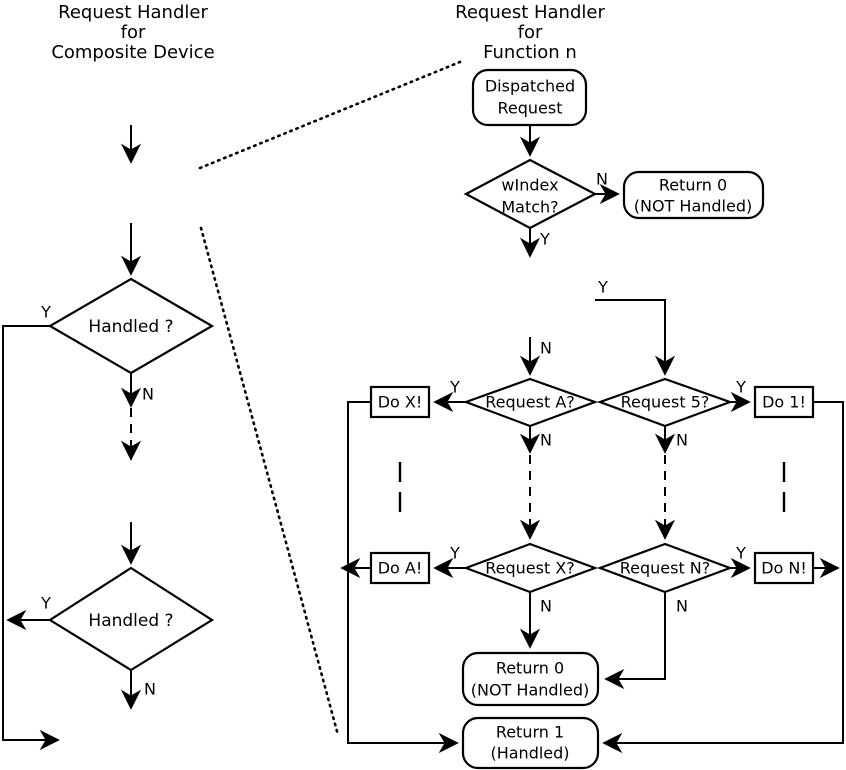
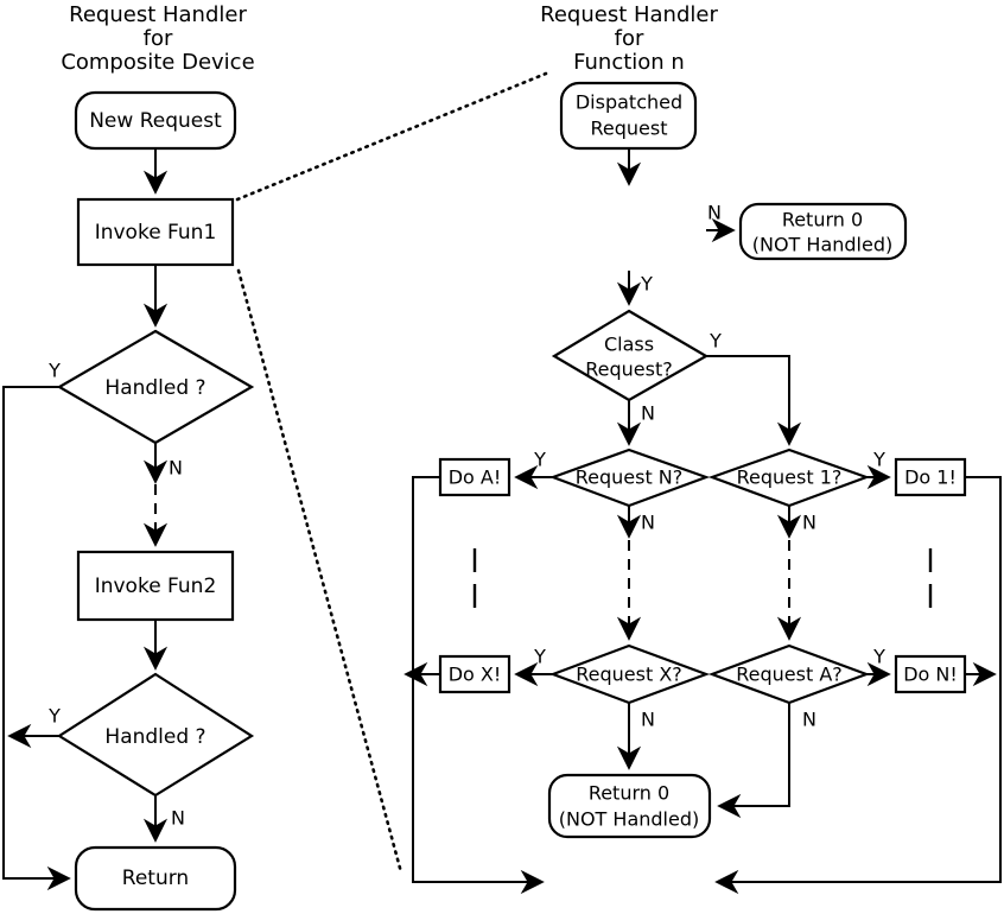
  Request Handler
  for
  Composite Device
  Request Handler
  for
  Function n
+ New Request
+ Invoke Fun1
  Handled ?
  Y
  N
+ Invoke Fun2
  Handled ?
  Y
  N
+ Return
  Dispatched
  Request
- wIndex
- Match?
  N
  Y
  Return 0
  (NOT Handled)
+ Class
+ Request?
  Y
  N
- Request A?
+ Request N?
  Y
  N
- Do X!
+ Do A!
- Request 5?
+ Request 1?
  Y
  N
  Do 1!
  Request X?
  Y
  N
- Do A!
+ Do X!
- Request N?
+ Request A?
  Y
  N
  Do N!
  Return 0
  (NOT Handled)
- Return 1
- (Handled)
